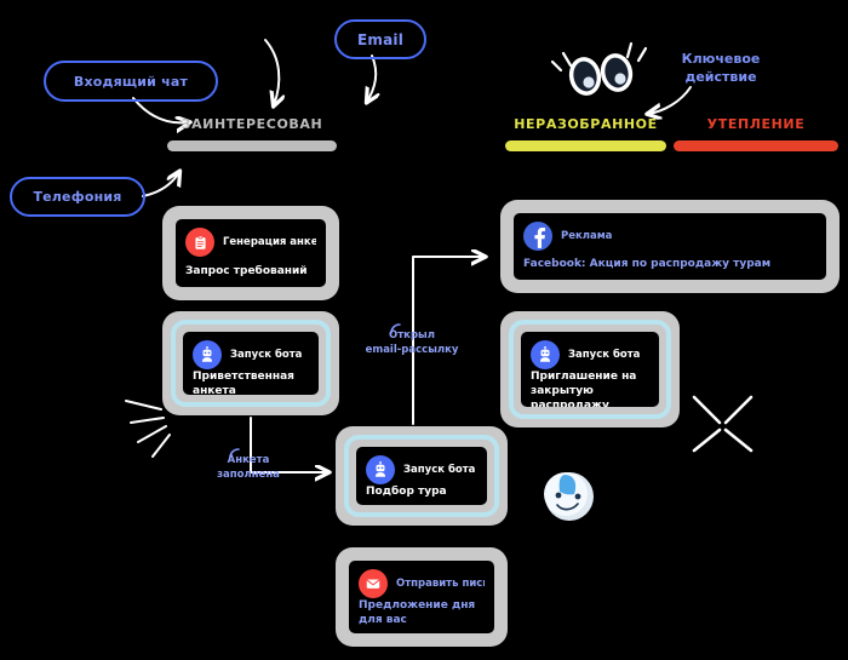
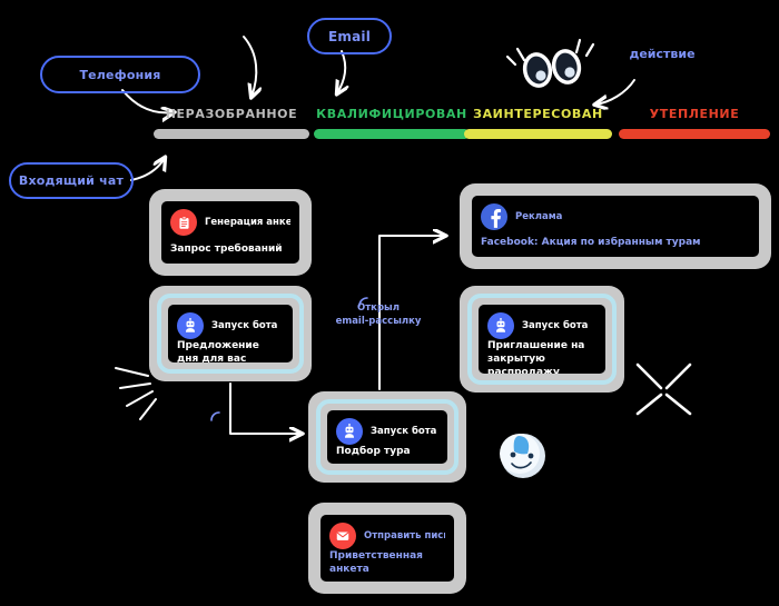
- Входящий чат
+ Телефония
  Email
- Телефония
+ Входящий чат
- Ключевое
  действие
- ЗАИНТЕРЕСОВАН
+ НЕРАЗОБРАННОЕ
+ КВАЛИФИЦИРОВАН
- НЕРАЗОБРАННОЕ
+ ЗАИНТЕРЕСОВАН
  УТЕПЛЕНИЕ
  Генерация анке
  Запрос требований
  Запуск бота
- Приветственная анкета
+ Предложение дня для вас
  Реклама
- Facebook: Акция по распродажу турам
+ Facebook: Акция по избранным турам
  Запуск бота
  Приглашение на закрытую распродажу
  Запуск бота
  Подбор тура
  Отправить пис
- Предложение дня для вас
+ Приветственная анкета
  Открыл
  email-рассылку
- Анкета
- заполнена
